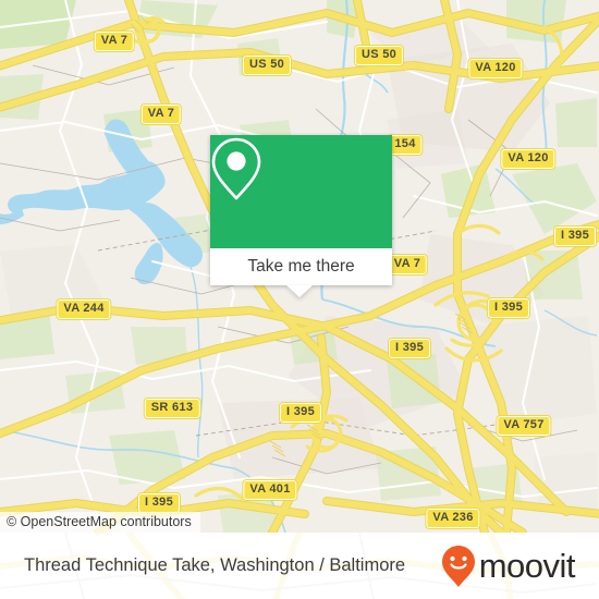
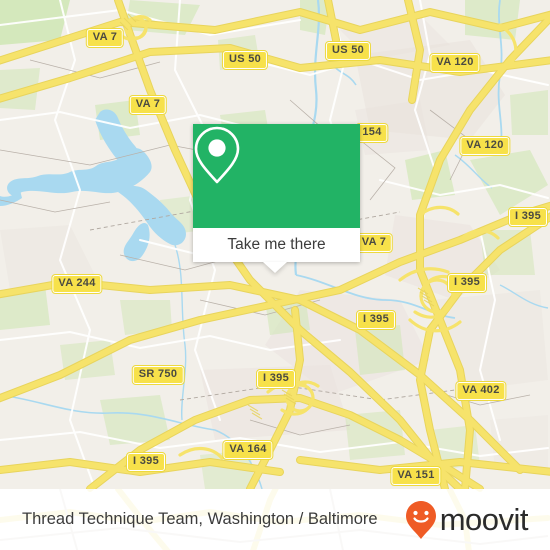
  VA 7
  US 50
  US 50
  VA 120
  VA 7
  154
  VA 120
  I 395
  VA 7
  I 395
  VA 244
  I 395
- SR 613
+ SR 750
  I 395
- VA 757
+ VA 402
- VA 401
+ VA 164
  I 395
- VA 236
+ VA 151
- © OpenStreetMap contributors
  Take me there
- Thread Technique Take, Washington / Baltimore
+ Thread Technique Team, Washington / Baltimore
  moovit
